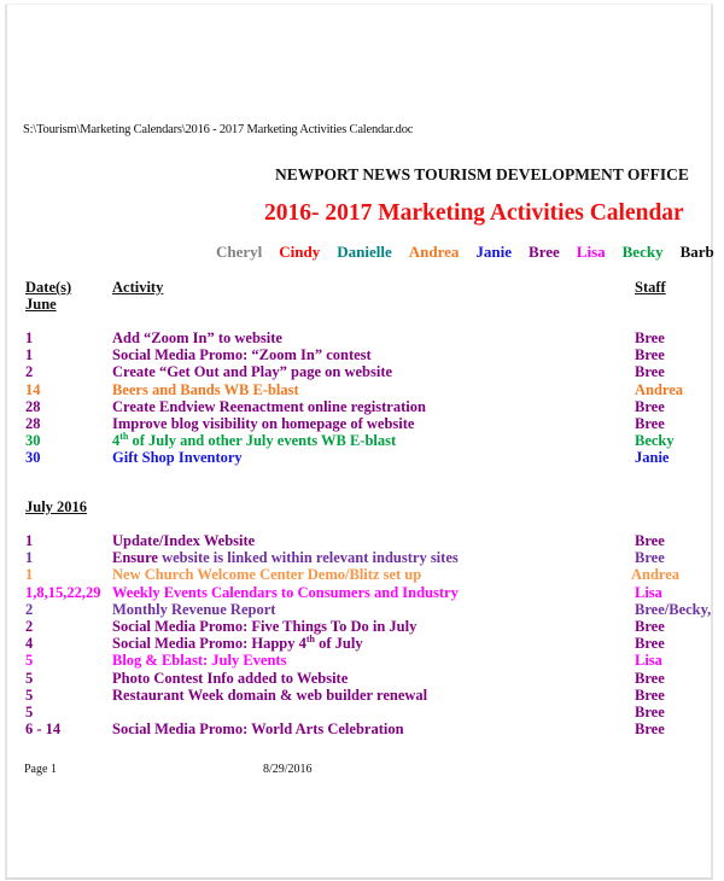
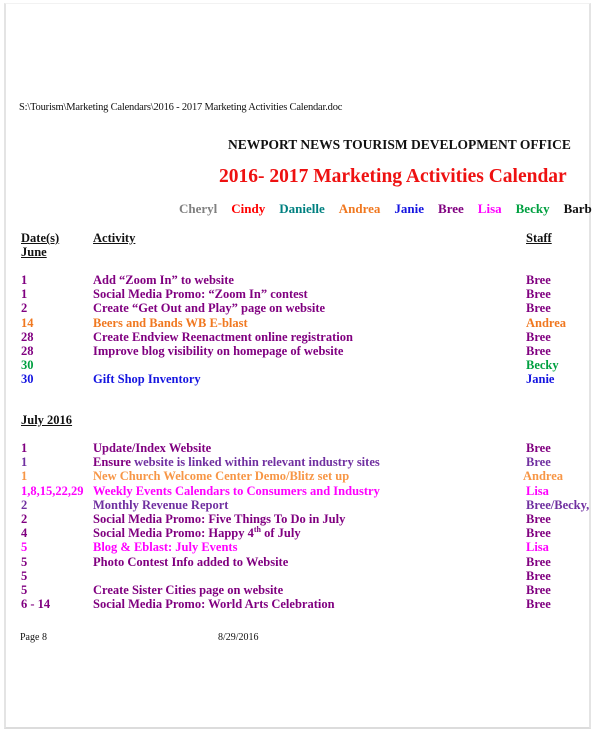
  S:\Tourism\Marketing Calendars\2016 - 2017 Marketing Activities Calendar.doc
  NEWPORT NEWS TOURISM DEVELOPMENT OFFICE
  2016- 2017 Marketing Activities Calendar
  Cheryl
  Cindy
  Danielle
  Andrea
  Janie
  Bree
  Lisa
  Becky
  Barb
  Date(s)
  Activity
  Staff
  June
  1
  Add “Zoom In” to website
  Bree
  1
  Social Media Promo: “Zoom In” contest
  Bree
  2
  Create “Get Out and Play” page on website
  Bree
  14
  Beers and Bands WB E-blast
  Andrea
  28
  Create Endview Reenactment online registration
  Bree
  28
  Improve blog visibility on homepage of website
  Bree
  30
- 4th of July and other July events WB E-blast
  Becky
  30
  Gift Shop Inventory
  Janie
  July 2016
  1
  Update/Index Website
  Bree
  1
  Ensure website is linked within relevant industry sites
  Bree
  1
  New Church Welcome Center Demo/Blitz set up
  Andrea
  1,8,15,22,29
  Weekly Events Calendars to Consumers and Industry
  Lisa
  2
  Monthly Revenue Report
  Bree/Becky,
  2
  Social Media Promo: Five Things To Do in July
  Bree
  4
  Social Media Promo: Happy 4th of July
  Bree
  5
  Blog & Eblast: July Events
  Lisa
  5
  Photo Contest Info added to Website
  Bree
  5
- Restaurant Week domain & web builder renewal
  Bree
  5
+ Create Sister Cities page on website
  Bree
  6 - 14
  Social Media Promo: World Arts Celebration
  Bree
- Page 1
+ Page 8
  8/29/2016
